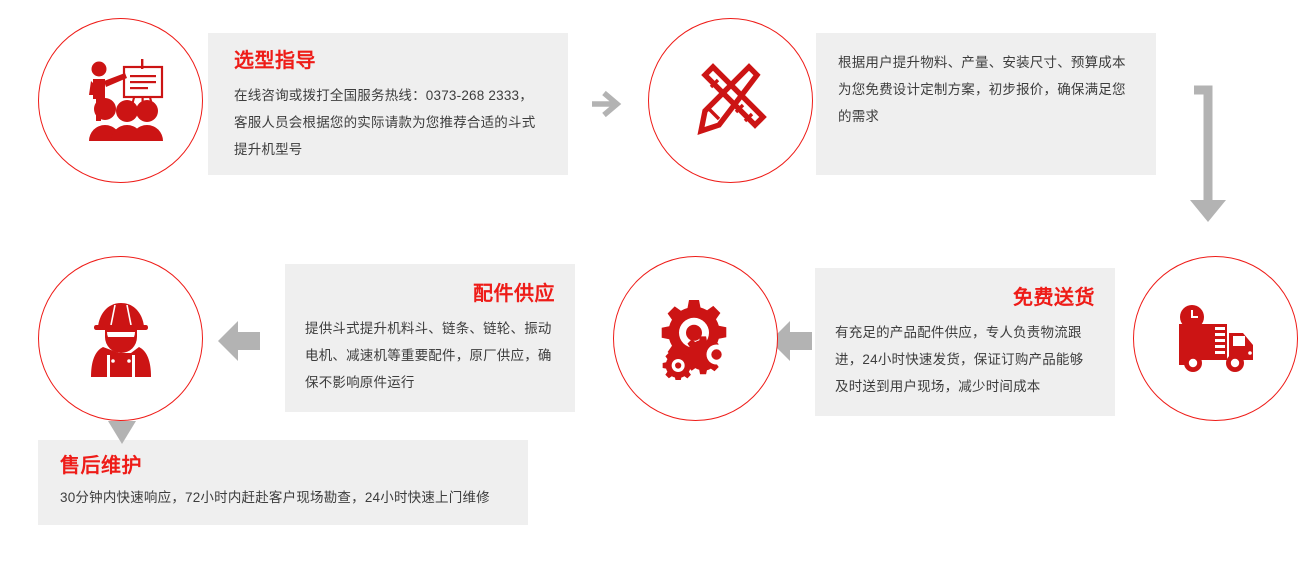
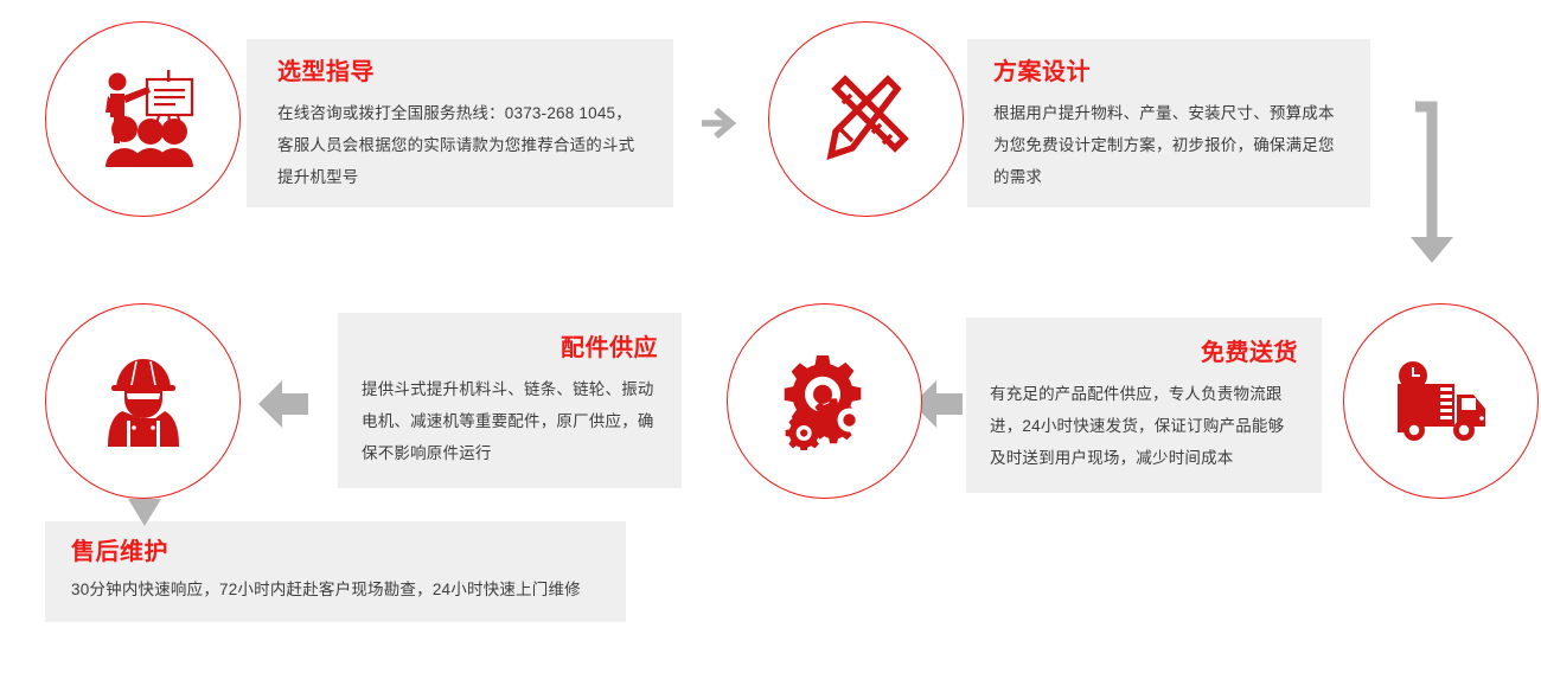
  选型指导
- 在线咨询或拨打全国服务热线：0373-268 2333，客服人员会根据您的实际请款为您推荐合适的斗式提升机型号
+ 在线咨询或拨打全国服务热线：0373-268 1045，客服人员会根据您的实际请款为您推荐合适的斗式提升机型号
+ 方案设计
  根据用户提升物料、产量、安装尺寸、预算成本为您免费设计定制方案，初步报价，确保满足您的需求
  免费送货
  有充足的产品配件供应，专人负责物流跟进，24小时快速发货，保证订购产品能够及时送到用户现场，减少时间成本
  配件供应
  提供斗式提升机料斗、链条、链轮、振动电机、减速机等重要配件，原厂供应，确保不影响原件运行
  售后维护
  30分钟内快速响应，72小时内赶赴客户现场勘查，24小时快速上门维修
